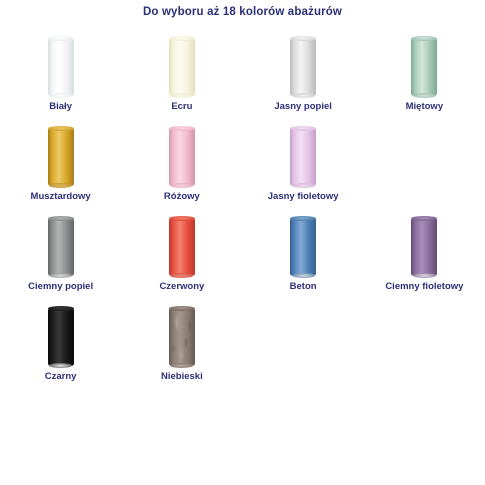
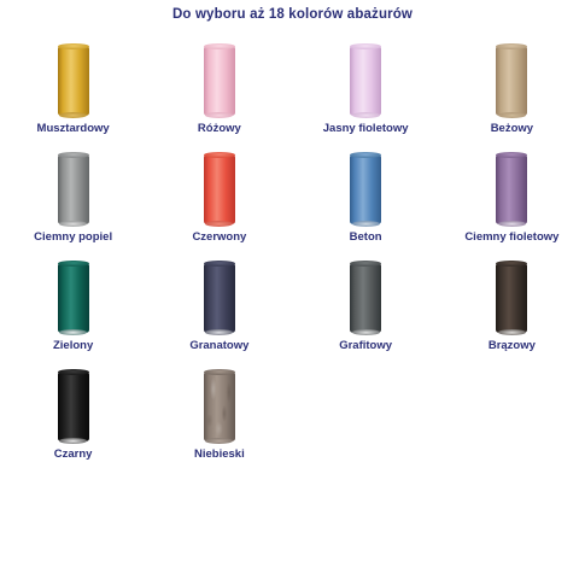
  Do wyboru aż 18 kolorów abażurów
- Biały
- Ecru
- Jasny popiel
- Miętowy
  Musztardowy
  Różowy
  Jasny fioletowy
+ Beżowy
  Ciemny popiel
  Czerwony
  Beton
  Ciemny fioletowy
+ Zielony
+ Granatowy
+ Grafitowy
+ Brązowy
  Czarny
  Niebieski
